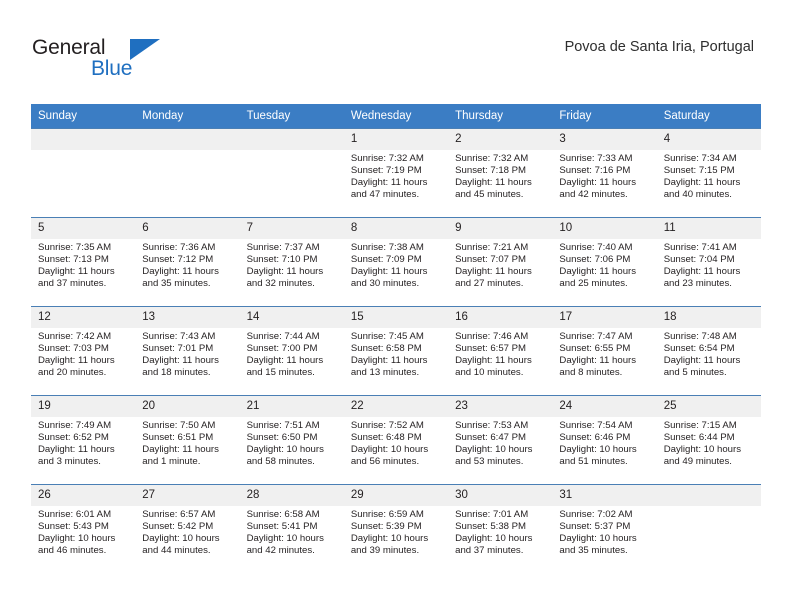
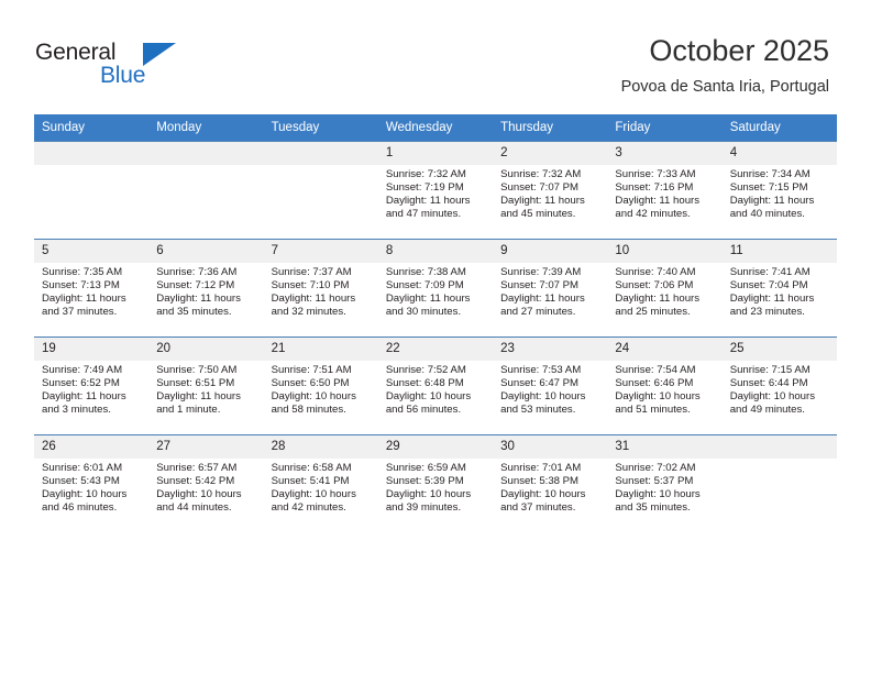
  General
  Blue
+ October 2025
  Povoa de Santa Iria, Portugal
  Sunday	Monday	Tuesday	Wednesday	Thursday	Friday	Saturday
- 			1Sunrise: 7:32 AMSunset: 7:19 PMDaylight: 11 hoursand 47 minutes.	2Sunrise: 7:32 AMSunset: 7:18 PMDaylight: 11 hoursand 45 minutes.	3Sunrise: 7:33 AMSunset: 7:16 PMDaylight: 11 hoursand 42 minutes.	4Sunrise: 7:34 AMSunset: 7:15 PMDaylight: 11 hoursand 40 minutes.
+ 			1Sunrise: 7:32 AMSunset: 7:19 PMDaylight: 11 hoursand 47 minutes.	2Sunrise: 7:32 AMSunset: 7:07 PMDaylight: 11 hoursand 45 minutes.	3Sunrise: 7:33 AMSunset: 7:16 PMDaylight: 11 hoursand 42 minutes.	4Sunrise: 7:34 AMSunset: 7:15 PMDaylight: 11 hoursand 40 minutes.
- 5Sunrise: 7:35 AMSunset: 7:13 PMDaylight: 11 hoursand 37 minutes.	6Sunrise: 7:36 AMSunset: 7:12 PMDaylight: 11 hoursand 35 minutes.	7Sunrise: 7:37 AMSunset: 7:10 PMDaylight: 11 hoursand 32 minutes.	8Sunrise: 7:38 AMSunset: 7:09 PMDaylight: 11 hoursand 30 minutes.	9Sunrise: 7:21 AMSunset: 7:07 PMDaylight: 11 hoursand 27 minutes.	10Sunrise: 7:40 AMSunset: 7:06 PMDaylight: 11 hoursand 25 minutes.	11Sunrise: 7:41 AMSunset: 7:04 PMDaylight: 11 hoursand 23 minutes.
+ 5Sunrise: 7:35 AMSunset: 7:13 PMDaylight: 11 hoursand 37 minutes.	6Sunrise: 7:36 AMSunset: 7:12 PMDaylight: 11 hoursand 35 minutes.	7Sunrise: 7:37 AMSunset: 7:10 PMDaylight: 11 hoursand 32 minutes.	8Sunrise: 7:38 AMSunset: 7:09 PMDaylight: 11 hoursand 30 minutes.	9Sunrise: 7:39 AMSunset: 7:07 PMDaylight: 11 hoursand 27 minutes.	10Sunrise: 7:40 AMSunset: 7:06 PMDaylight: 11 hoursand 25 minutes.	11Sunrise: 7:41 AMSunset: 7:04 PMDaylight: 11 hoursand 23 minutes.
- 12Sunrise: 7:42 AMSunset: 7:03 PMDaylight: 11 hoursand 20 minutes.	13Sunrise: 7:43 AMSunset: 7:01 PMDaylight: 11 hoursand 18 minutes.	14Sunrise: 7:44 AMSunset: 7:00 PMDaylight: 11 hoursand 15 minutes.	15Sunrise: 7:45 AMSunset: 6:58 PMDaylight: 11 hoursand 13 minutes.	16Sunrise: 7:46 AMSunset: 6:57 PMDaylight: 11 hoursand 10 minutes.	17Sunrise: 7:47 AMSunset: 6:55 PMDaylight: 11 hoursand 8 minutes.	18Sunrise: 7:48 AMSunset: 6:54 PMDaylight: 11 hoursand 5 minutes.
  19Sunrise: 7:49 AMSunset: 6:52 PMDaylight: 11 hoursand 3 minutes.	20Sunrise: 7:50 AMSunset: 6:51 PMDaylight: 11 hoursand 1 minute.	21Sunrise: 7:51 AMSunset: 6:50 PMDaylight: 10 hoursand 58 minutes.	22Sunrise: 7:52 AMSunset: 6:48 PMDaylight: 10 hoursand 56 minutes.	23Sunrise: 7:53 AMSunset: 6:47 PMDaylight: 10 hoursand 53 minutes.	24Sunrise: 7:54 AMSunset: 6:46 PMDaylight: 10 hoursand 51 minutes.	25Sunrise: 7:15 AMSunset: 6:44 PMDaylight: 10 hoursand 49 minutes.
  26Sunrise: 6:01 AMSunset: 5:43 PMDaylight: 10 hoursand 46 minutes.	27Sunrise: 6:57 AMSunset: 5:42 PMDaylight: 10 hoursand 44 minutes.	28Sunrise: 6:58 AMSunset: 5:41 PMDaylight: 10 hoursand 42 minutes.	29Sunrise: 6:59 AMSunset: 5:39 PMDaylight: 10 hoursand 39 minutes.	30Sunrise: 7:01 AMSunset: 5:38 PMDaylight: 10 hoursand 37 minutes.	31Sunrise: 7:02 AMSunset: 5:37 PMDaylight: 10 hoursand 35 minutes.
